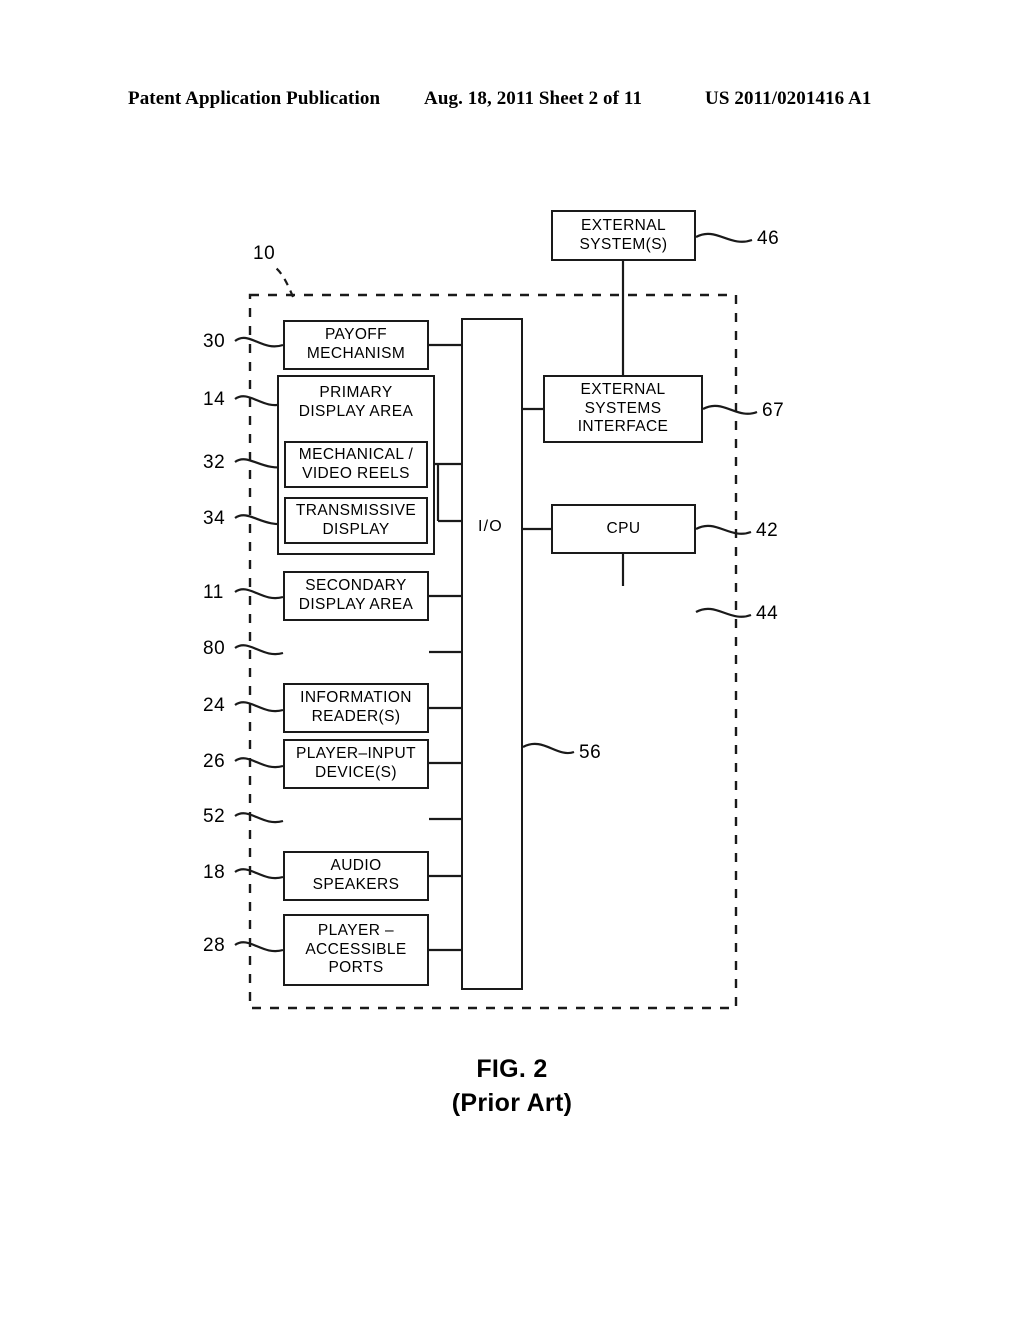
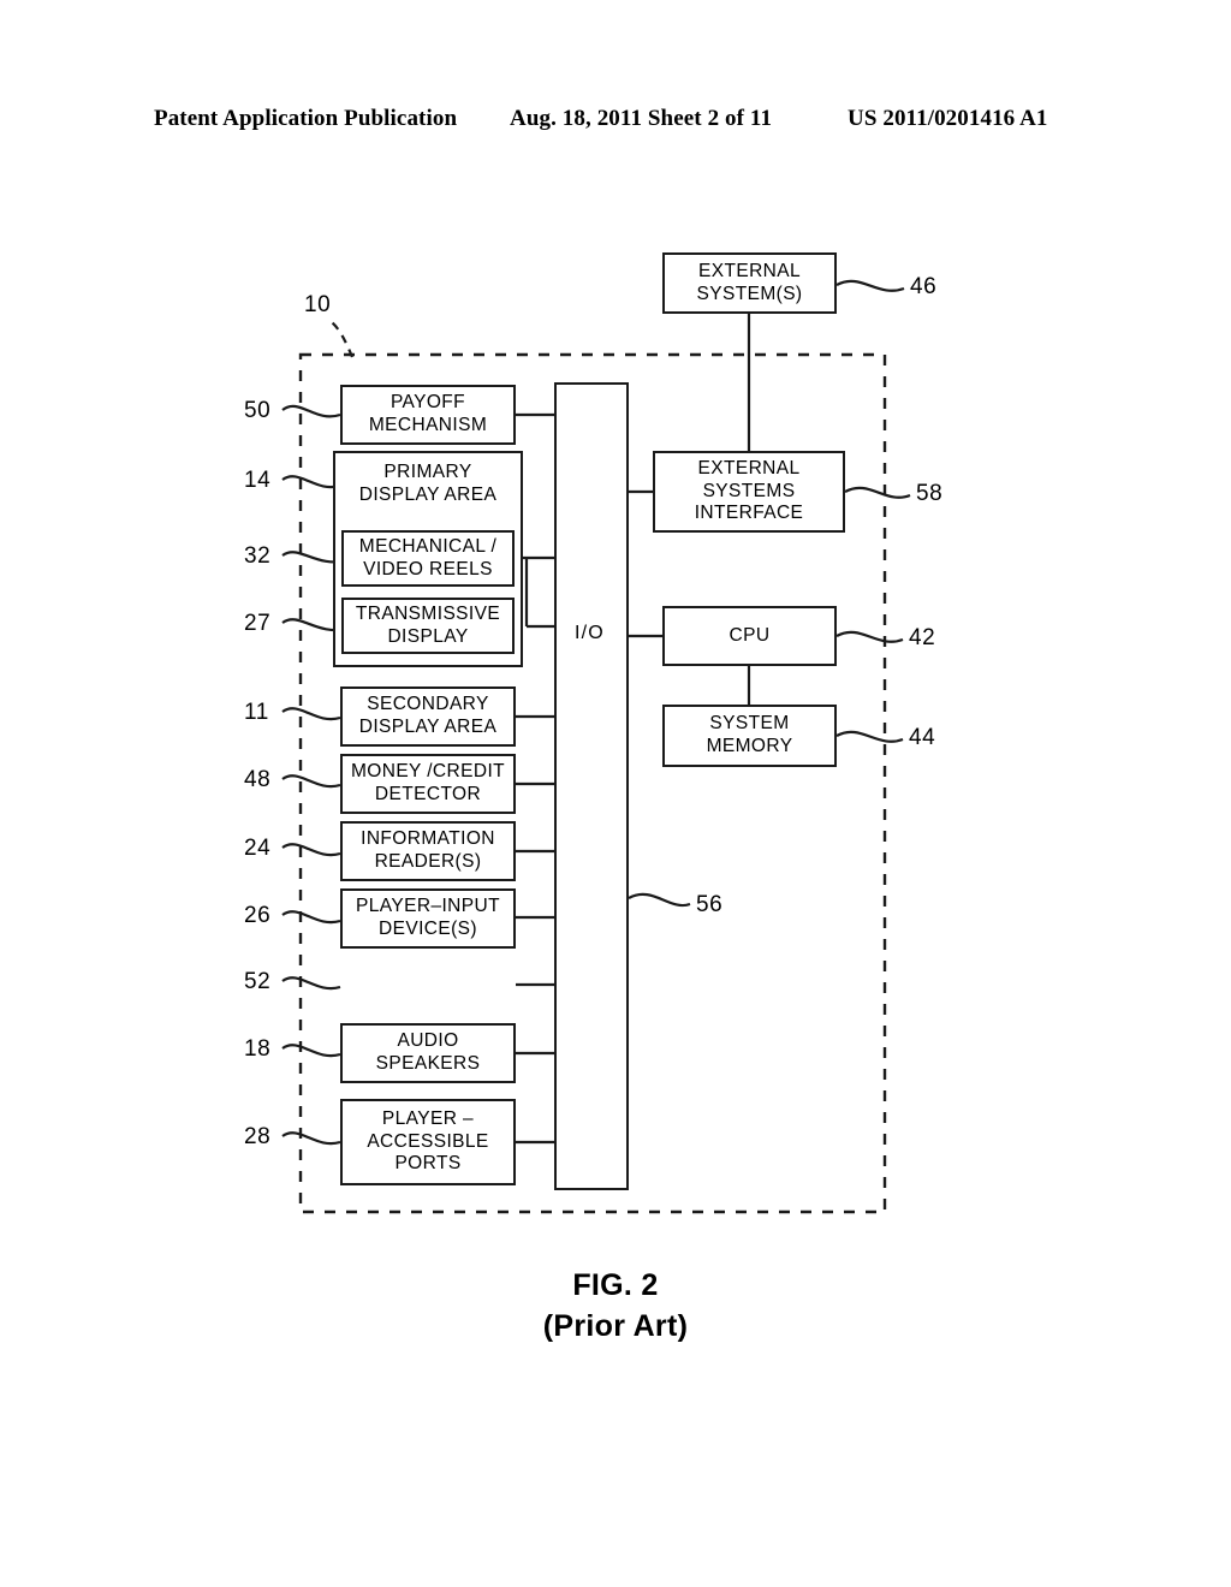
  Patent Application Publication
  Aug. 18, 2011 Sheet 2 of 11
  US 2011/0201416 A1
  I/O
  EXTERNAL
  SYSTEM(S)
  PAYOFF
  MECHANISM
  PRIMARY
  DISPLAY AREA
  MECHANICAL /
  VIDEO REELS
  TRANSMISSIVE
  DISPLAY
  SECONDARY
  DISPLAY AREA
+ MONEY /CREDIT
+ DETECTOR
  INFORMATION
  READER(S)
  PLAYER–INPUT
  DEVICE(S)
  AUDIO
  SPEAKERS
  PLAYER –
  ACCESSIBLE
  PORTS
  EXTERNAL
  SYSTEMS
  INTERFACE
  CPU
+ SYSTEM
+ MEMORY
  10
- 30
+ 50
  14
  32
- 34
+ 27
  11
- 80
+ 48
  24
  26
  52
  18
  28
  46
- 67
+ 58
  42
  44
  56
  FIG. 2
  (Prior Art)
